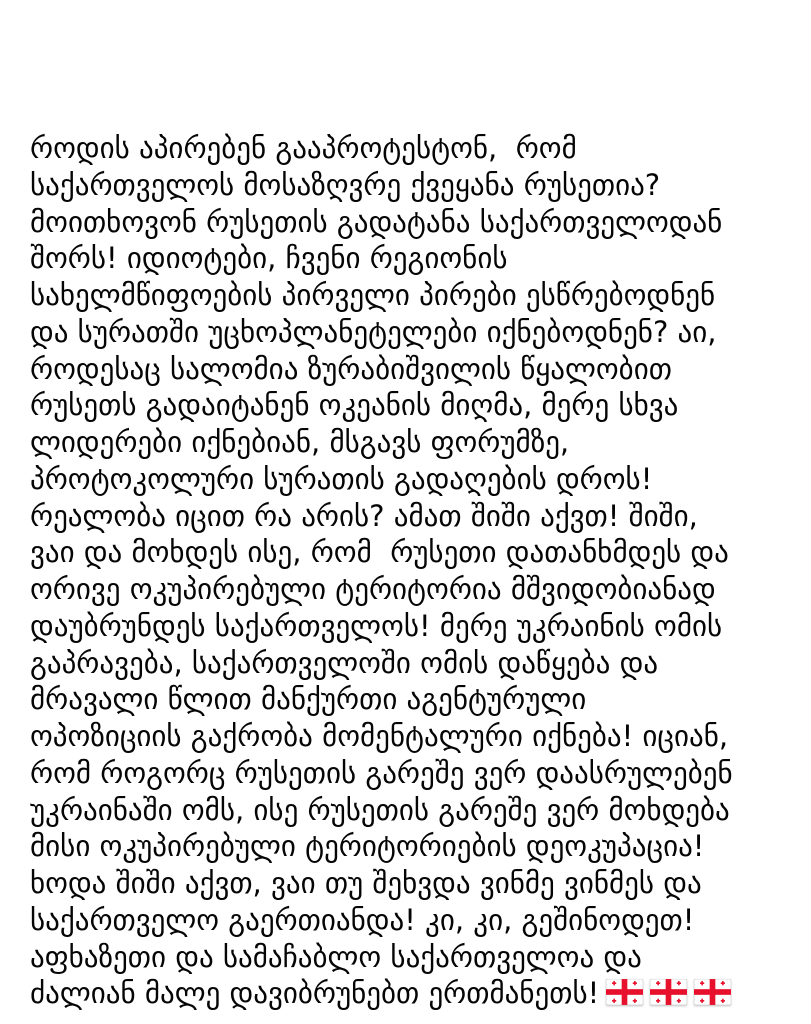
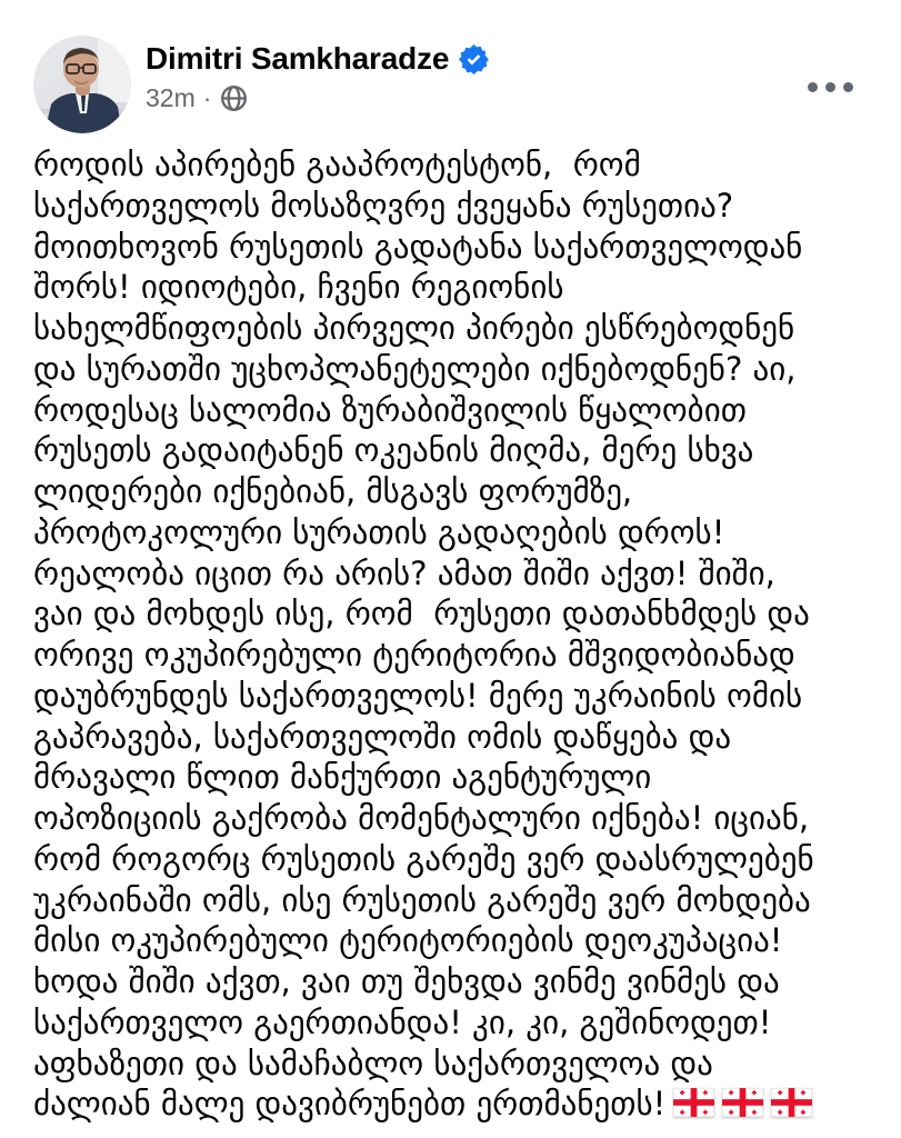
+ Dimitri Samkharadze
+ 32m
+ ·
  როდის აპირებენ გააპროტესტონ, რომ
  საქართველოს მოსაზღვრე ქვეყანა რუსეთია?
  მოითხოვონ რუსეთის გადატანა საქართველოდან
  შორს! იდიოტები, ჩვენი რეგიონის
  სახელმწიფოების პირველი პირები ესწრებოდნენ
  და სურათში უცხოპლანეტელები იქნებოდნენ? აი,
  როდესაც სალომია ზურაბიშვილის წყალობით
  რუსეთს გადაიტანენ ოკეანის მიღმა, მერე სხვა
  ლიდერები იქნებიან, მსგავს ფორუმზე,
  პროტოკოლური სურათის გადაღების დროს!
  რეალობა იცით რა არის? ამათ შიში აქვთ! შიში,
  ვაი და მოხდეს ისე, რომ რუსეთი დათანხმდეს და
  ორივე ოკუპირებული ტერიტორია მშვიდობიანად
  დაუბრუნდეს საქართველოს! მერე უკრაინის ომის
  გაპრავება, საქართველოში ომის დაწყება და
  მრავალი წლით მანქურთი აგენტურული
  ოპოზიციის გაქრობა მომენტალური იქნება! იციან,
  რომ როგორც რუსეთის გარეშე ვერ დაასრულებენ
  უკრაინაში ომს, ისე რუსეთის გარეშე ვერ მოხდება
  მისი ოკუპირებული ტერიტორიების დეოკუპაცია!
  ხოდა შიში აქვთ, ვაი თუ შეხვდა ვინმე ვინმეს და
  საქართველო გაერთიანდა! კი, კი, გეშინოდეთ!
  აფხაზეთი და სამაჩაბლო საქართველოა და
  ძალიან მალე დავიბრუნებთ ერთმანეთს!
